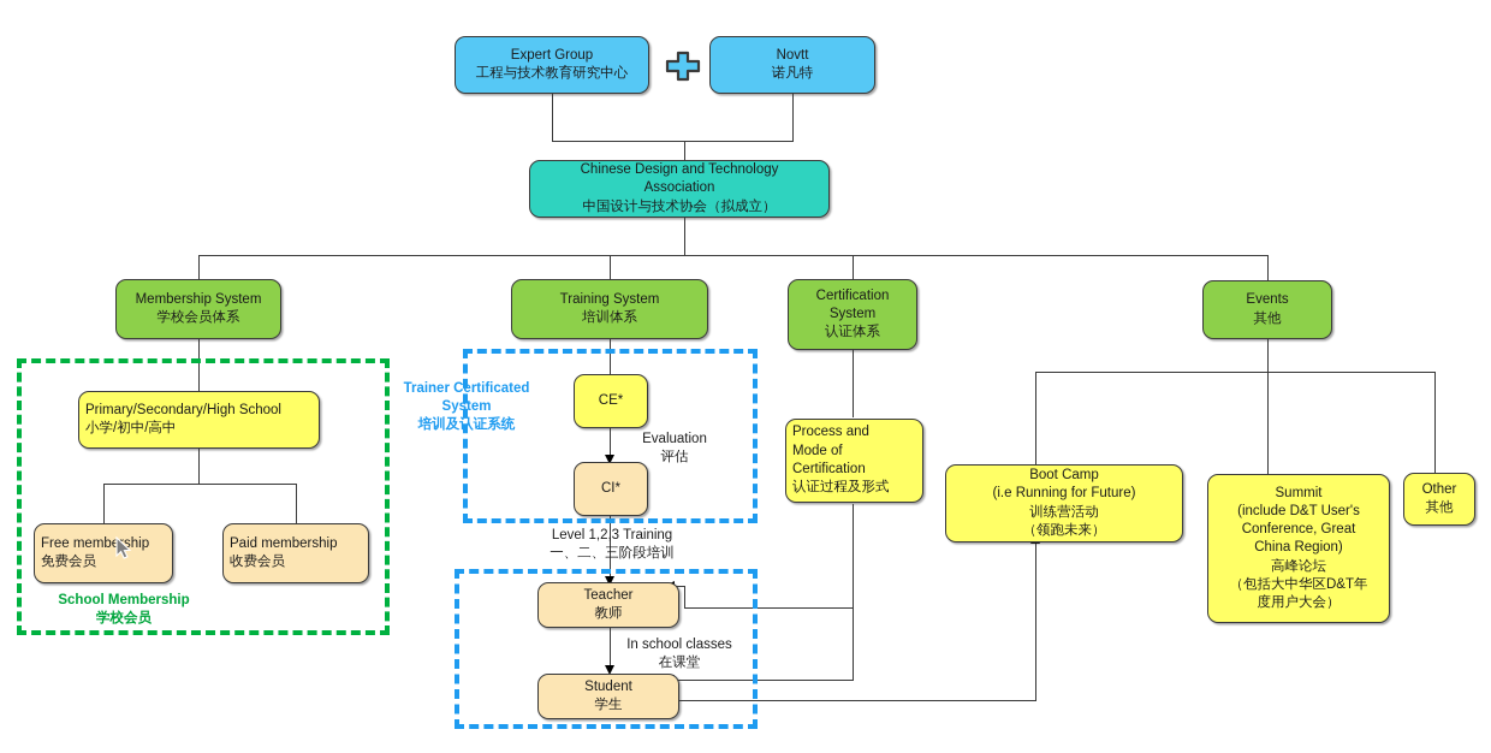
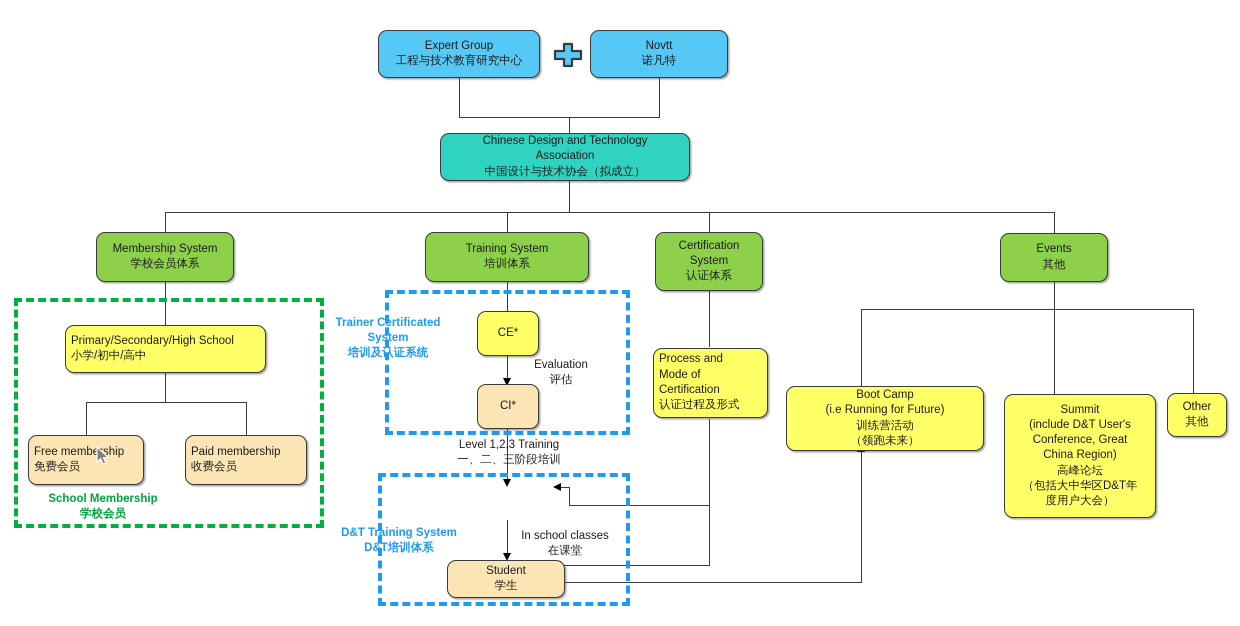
  School Membership
  学校会员
  Trainer Certificated
  System
  培训及认证系统
+ D&T Training System
+ D&T培训体系
  Expert Group
  工程与技术教育研究中心
  Novtt
  诺凡特
  Chinese Design and Technology
  Association
  中国设计与技术协会（拟成立）
  Membership System
  学校会员体系
  Training System
  培训体系
  Certification
  System
  认证体系
  Events
  其他
  Primary/Secondary/High School
  小学/初中/高中
  Free membeship
  免费会员
  Paid membership
  收费会员
  CE*
  CI*
  Evaluation
  评估
  Level 1,2,3 Training
  一、二、三阶段培训
- Teacher
- 教师
  In school classes
  在课堂
  Student
  学生
  Process and
  Mode of
  Certification
  认证过程及形式
  Boot Camp
  (i.e Running for Future)
  训练营活动
  （领跑未来）
  Summit
  (include D&T User's
  Conference, Great
  China Region)
  高峰论坛
  （包括大中华区D&T年
  度用户大会）
  Other
  其他
